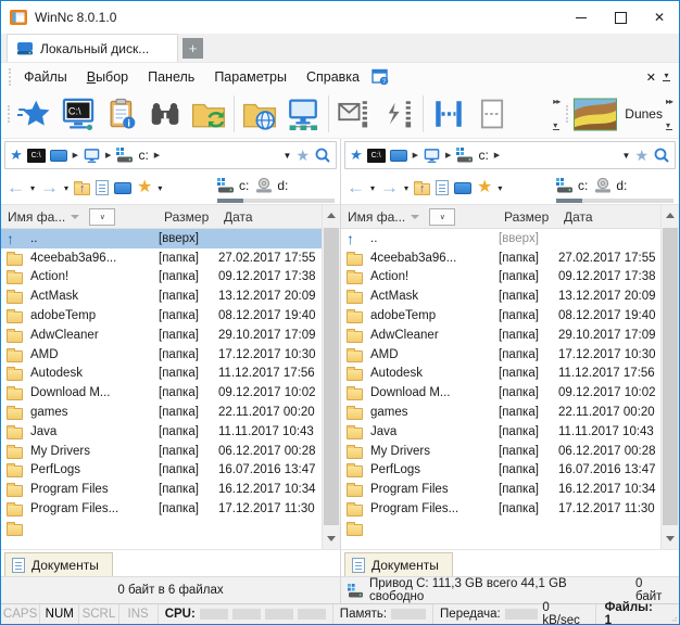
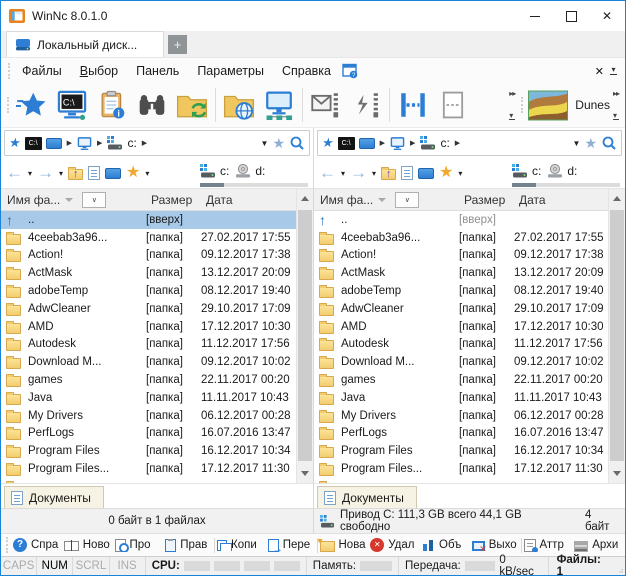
  WinNc 8.0.1.0
  Локальный диск...
  +
  Файлы
  Выбор
  Панель
  Параметры
  Справка
  C:\
  i
  ▸▸
  ▾
  Dunes
  ▸▸
  ▾
  c:
  ▼
  ★
  ←
  ▾
  →
  ▾
  ↑
  ★
  ▾
  c:
  d:
  Имя фа...
  Размер
  Дата
  ↑
  ..
  [вверх]
  4ceebab3a96...
  [папка]
  27.02.2017 17:55
  Action!
  [папка]
  09.12.2017 17:38
  ActMask
  [папка]
  13.12.2017 20:09
  adobeTemp
  [папка]
  08.12.2017 19:40
  AdwCleaner
  [папка]
  29.10.2017 17:09
  AMD
  [папка]
  17.12.2017 10:30
  Autodesk
  [папка]
  11.12.2017 17:56
  Download M...
  [папка]
  09.12.2017 10:02
  games
  [папка]
  22.11.2017 00:20
  Java
  [папка]
  11.11.2017 10:43
  My Drivers
  [папка]
  06.12.2017 00:28
  PerfLogs
  [папка]
  16.07.2016 13:47
  Program Files
  [папка]
  16.12.2017 10:34
  Program Files...
  [папка]
  17.12.2017 11:30
  Документы
- 0 байт в 6 файлах
+ 0 байт в 1 файлах
  c:
  ▼
  ★
  ←
  ▾
  →
  ▾
  ↑
  ★
  ▾
  c:
  d:
  Имя фа...
  Размер
  Дата
  ↑
  ..
  [вверх]
  4ceebab3a96...
  [папка]
  27.02.2017 17:55
  Action!
  [папка]
  09.12.2017 17:38
  ActMask
  [папка]
  13.12.2017 20:09
  adobeTemp
  [папка]
  08.12.2017 19:40
  AdwCleaner
  [папка]
  29.10.2017 17:09
  AMD
  [папка]
  17.12.2017 10:30
  Autodesk
  [папка]
  11.12.2017 17:56
  Download M...
  [папка]
  09.12.2017 10:02
  games
  [папка]
  22.11.2017 00:20
  Java
  [папка]
  11.11.2017 10:43
  My Drivers
  [папка]
  06.12.2017 00:28
  PerfLogs
  [папка]
  16.07.2016 13:47
  Program Files
  [папка]
  16.12.2017 10:34
  Program Files...
  [папка]
  17.12.2017 11:30
  Документы
  Привод C: 111,3 GB всего 44,1 GB свободно
- 0 байт
+ 4 байт
+ Спра
+ Ново
+ Про
+ Прав
+ Копи
+ Пере
+ Нова
+ Удал
+ Объ
+ Выхо
+ Аттр
+ Архи
  CAPS
  NUM
  SCRL
  INS
  CPU:
  Память:
  Передача:
  0 kB/sec
  Файлы: 1
